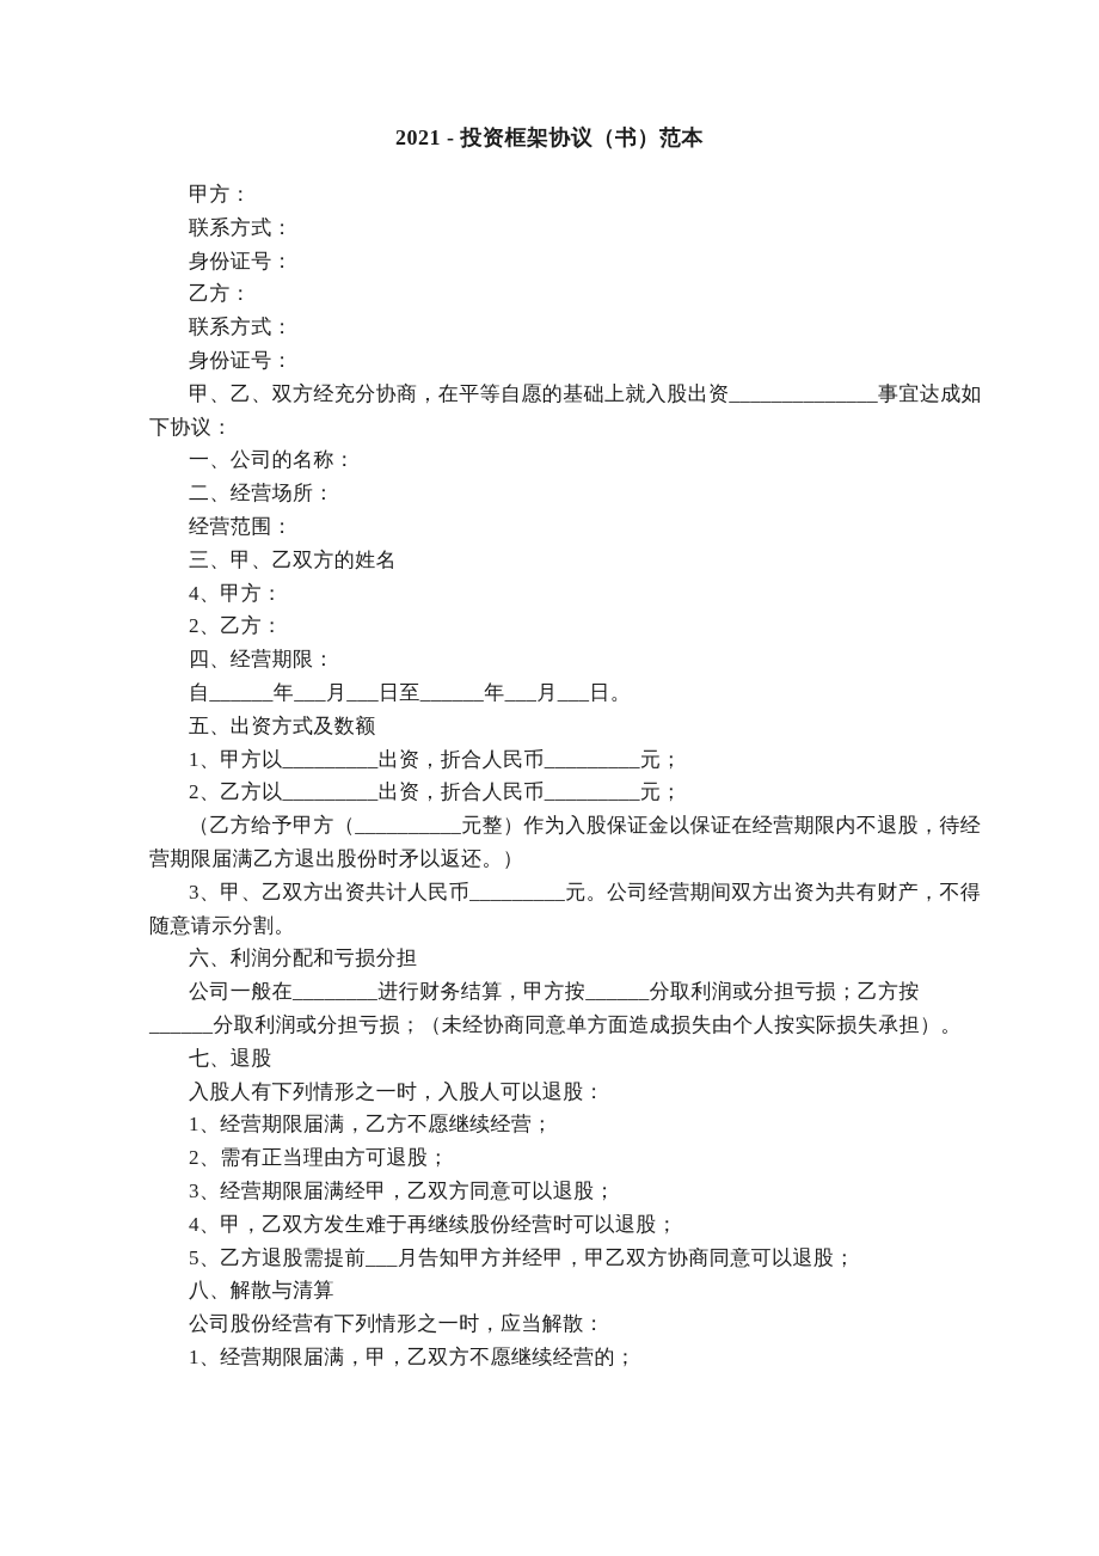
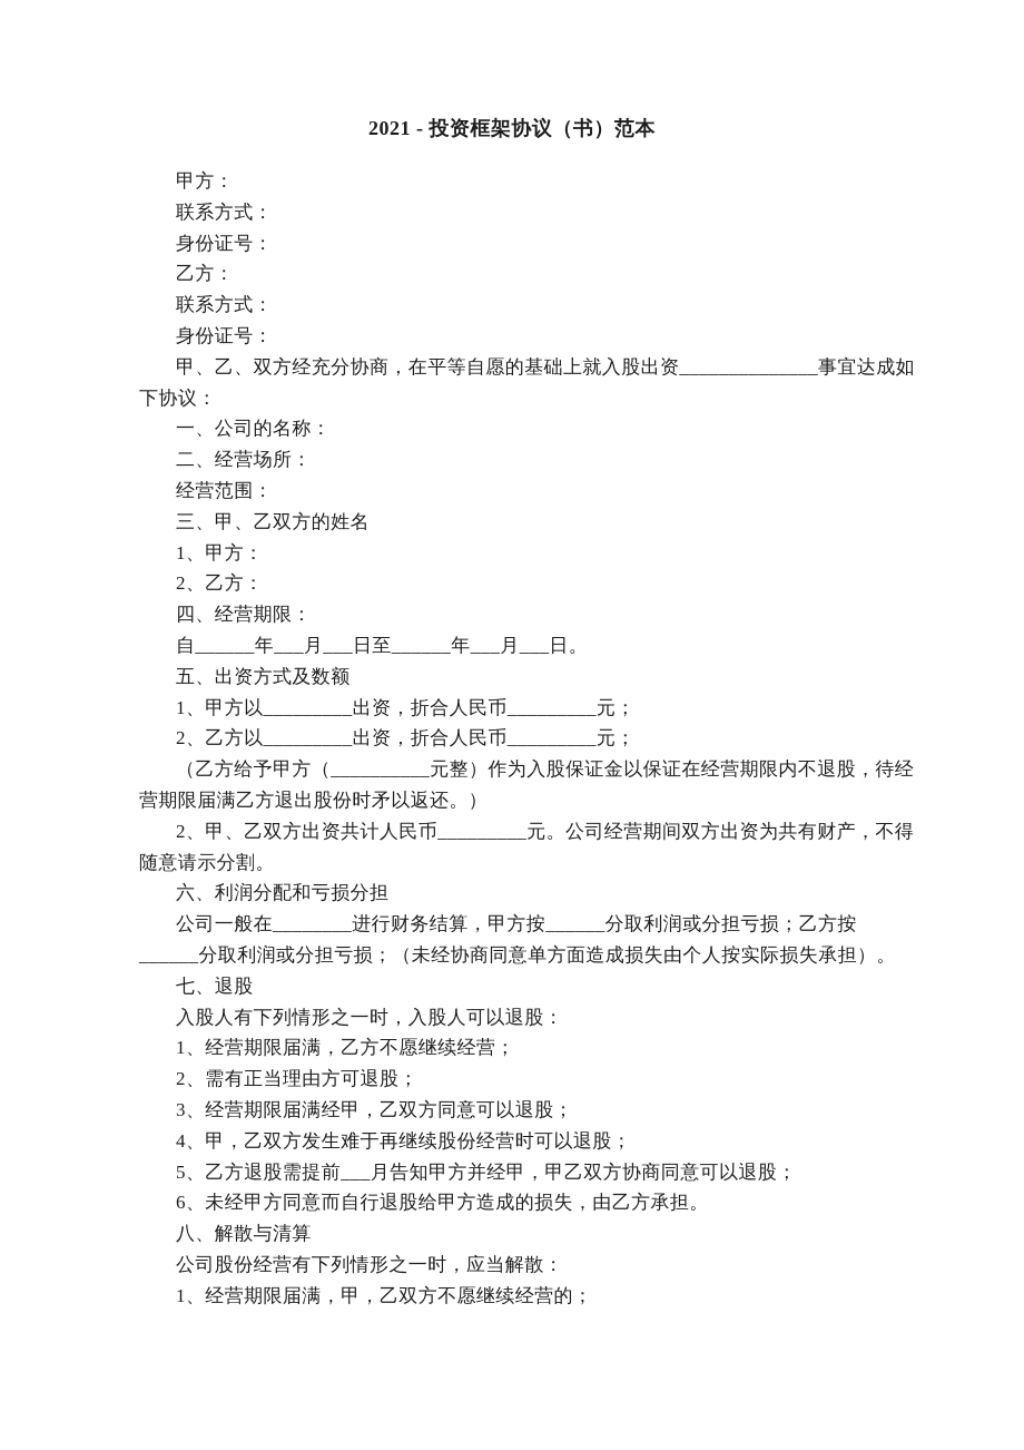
  2021 - 投资框架协议（书）范本
  甲方：
  联系方式：
  身份证号：
  乙方：
  联系方式：
  身份证号：
  甲、乙、双方经充分协商，在平等自愿的基础上就入股出资______________事宜达成如
  下协议：
  一、公司的名称：
  二、经营场所：
  经营范围：
  三、甲、乙双方的姓名
- 4、甲方：
+ 1、甲方：
  2、乙方：
  四、经营期限：
  自______年___月___日至______年___月___日。
  五、出资方式及数额
  1、甲方以_________出资，折合人民币_________元；
  2、乙方以_________出资，折合人民币_________元；
  （乙方给予甲方（__________元整）作为入股保证金以保证在经营期限内不退股，待经
  营期限届满乙方退出股份时矛以返还。）
- 3、甲、乙双方出资共计人民币_________元。公司经营期间双方出资为共有财产，不得
+ 2、甲、乙双方出资共计人民币_________元。公司经营期间双方出资为共有财产，不得
  随意请示分割。
  六、利润分配和亏损分担
  公司一般在________进行财务结算，甲方按______分取利润或分担亏损；乙方按
  ______分取利润或分担亏损；（未经协商同意单方面造成损失由个人按实际损失承担）。
  七、退股
  入股人有下列情形之一时，入股人可以退股：
  1、经营期限届满，乙方不愿继续经营；
  2、需有正当理由方可退股；
  3、经营期限届满经甲，乙双方同意可以退股；
  4、甲，乙双方发生难于再继续股份经营时可以退股；
  5、乙方退股需提前___月告知甲方并经甲，甲乙双方协商同意可以退股；
+ 6、未经甲方同意而自行退股给甲方造成的损失，由乙方承担。
  八、解散与清算
  公司股份经营有下列情形之一时，应当解散：
  1、经营期限届满，甲，乙双方不愿继续经营的；
